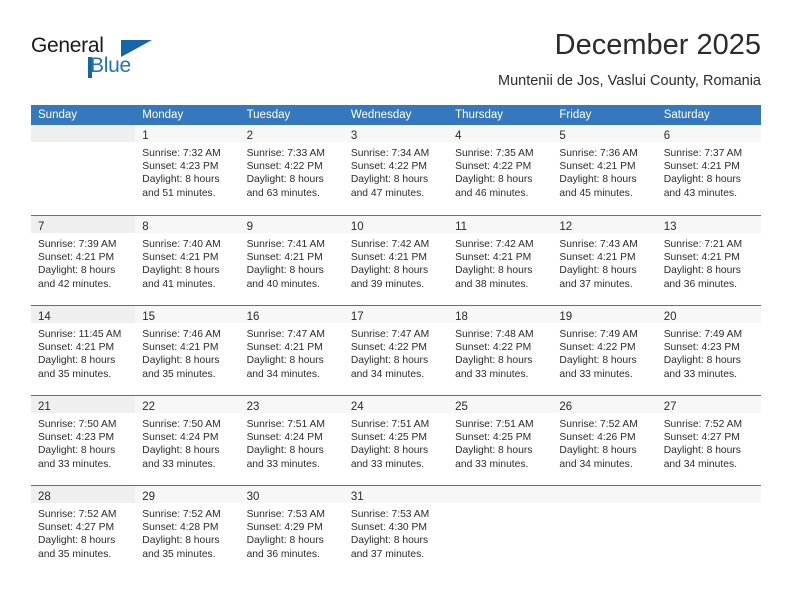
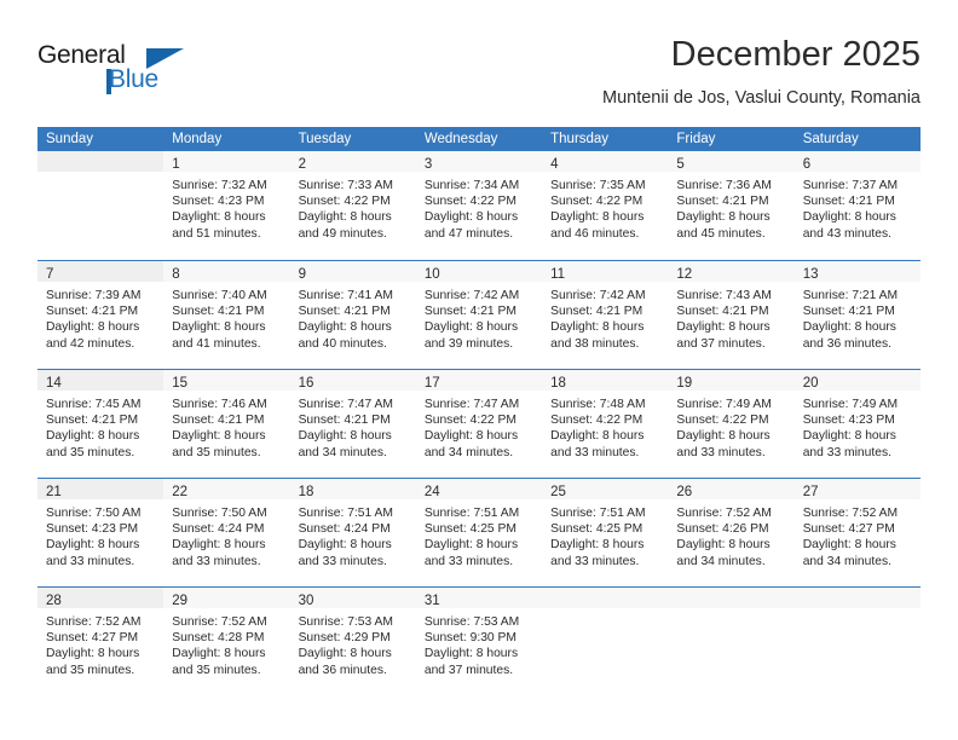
  General
  Blue
  December 2025
  Muntenii de Jos, Vaslui County, Romania
  Sunday	Monday	Tuesday	Wednesday	Thursday	Friday	Saturday
- 	1Sunrise: 7:32 AMSunset: 4:23 PMDaylight: 8 hoursand 51 minutes.	2Sunrise: 7:33 AMSunset: 4:22 PMDaylight: 8 hoursand 63 minutes.	3Sunrise: 7:34 AMSunset: 4:22 PMDaylight: 8 hoursand 47 minutes.	4Sunrise: 7:35 AMSunset: 4:22 PMDaylight: 8 hoursand 46 minutes.	5Sunrise: 7:36 AMSunset: 4:21 PMDaylight: 8 hoursand 45 minutes.	6Sunrise: 7:37 AMSunset: 4:21 PMDaylight: 8 hoursand 43 minutes.
+ 	1Sunrise: 7:32 AMSunset: 4:23 PMDaylight: 8 hoursand 51 minutes.	2Sunrise: 7:33 AMSunset: 4:22 PMDaylight: 8 hoursand 49 minutes.	3Sunrise: 7:34 AMSunset: 4:22 PMDaylight: 8 hoursand 47 minutes.	4Sunrise: 7:35 AMSunset: 4:22 PMDaylight: 8 hoursand 46 minutes.	5Sunrise: 7:36 AMSunset: 4:21 PMDaylight: 8 hoursand 45 minutes.	6Sunrise: 7:37 AMSunset: 4:21 PMDaylight: 8 hoursand 43 minutes.
  7Sunrise: 7:39 AMSunset: 4:21 PMDaylight: 8 hoursand 42 minutes.	8Sunrise: 7:40 AMSunset: 4:21 PMDaylight: 8 hoursand 41 minutes.	9Sunrise: 7:41 AMSunset: 4:21 PMDaylight: 8 hoursand 40 minutes.	10Sunrise: 7:42 AMSunset: 4:21 PMDaylight: 8 hoursand 39 minutes.	11Sunrise: 7:42 AMSunset: 4:21 PMDaylight: 8 hoursand 38 minutes.	12Sunrise: 7:43 AMSunset: 4:21 PMDaylight: 8 hoursand 37 minutes.	13Sunrise: 7:21 AMSunset: 4:21 PMDaylight: 8 hoursand 36 minutes.
- 14Sunrise: 11:45 AMSunset: 4:21 PMDaylight: 8 hoursand 35 minutes.	15Sunrise: 7:46 AMSunset: 4:21 PMDaylight: 8 hoursand 35 minutes.	16Sunrise: 7:47 AMSunset: 4:21 PMDaylight: 8 hoursand 34 minutes.	17Sunrise: 7:47 AMSunset: 4:22 PMDaylight: 8 hoursand 34 minutes.	18Sunrise: 7:48 AMSunset: 4:22 PMDaylight: 8 hoursand 33 minutes.	19Sunrise: 7:49 AMSunset: 4:22 PMDaylight: 8 hoursand 33 minutes.	20Sunrise: 7:49 AMSunset: 4:23 PMDaylight: 8 hoursand 33 minutes.
+ 14Sunrise: 7:45 AMSunset: 4:21 PMDaylight: 8 hoursand 35 minutes.	15Sunrise: 7:46 AMSunset: 4:21 PMDaylight: 8 hoursand 35 minutes.	16Sunrise: 7:47 AMSunset: 4:21 PMDaylight: 8 hoursand 34 minutes.	17Sunrise: 7:47 AMSunset: 4:22 PMDaylight: 8 hoursand 34 minutes.	18Sunrise: 7:48 AMSunset: 4:22 PMDaylight: 8 hoursand 33 minutes.	19Sunrise: 7:49 AMSunset: 4:22 PMDaylight: 8 hoursand 33 minutes.	20Sunrise: 7:49 AMSunset: 4:23 PMDaylight: 8 hoursand 33 minutes.
- 21Sunrise: 7:50 AMSunset: 4:23 PMDaylight: 8 hoursand 33 minutes.	22Sunrise: 7:50 AMSunset: 4:24 PMDaylight: 8 hoursand 33 minutes.	23Sunrise: 7:51 AMSunset: 4:24 PMDaylight: 8 hoursand 33 minutes.	24Sunrise: 7:51 AMSunset: 4:25 PMDaylight: 8 hoursand 33 minutes.	25Sunrise: 7:51 AMSunset: 4:25 PMDaylight: 8 hoursand 33 minutes.	26Sunrise: 7:52 AMSunset: 4:26 PMDaylight: 8 hoursand 34 minutes.	27Sunrise: 7:52 AMSunset: 4:27 PMDaylight: 8 hoursand 34 minutes.
+ 21Sunrise: 7:50 AMSunset: 4:23 PMDaylight: 8 hoursand 33 minutes.	22Sunrise: 7:50 AMSunset: 4:24 PMDaylight: 8 hoursand 33 minutes.	18Sunrise: 7:51 AMSunset: 4:24 PMDaylight: 8 hoursand 33 minutes.	24Sunrise: 7:51 AMSunset: 4:25 PMDaylight: 8 hoursand 33 minutes.	25Sunrise: 7:51 AMSunset: 4:25 PMDaylight: 8 hoursand 33 minutes.	26Sunrise: 7:52 AMSunset: 4:26 PMDaylight: 8 hoursand 34 minutes.	27Sunrise: 7:52 AMSunset: 4:27 PMDaylight: 8 hoursand 34 minutes.
- 28Sunrise: 7:52 AMSunset: 4:27 PMDaylight: 8 hoursand 35 minutes.	29Sunrise: 7:52 AMSunset: 4:28 PMDaylight: 8 hoursand 35 minutes.	30Sunrise: 7:53 AMSunset: 4:29 PMDaylight: 8 hoursand 36 minutes.	31Sunrise: 7:53 AMSunset: 4:30 PMDaylight: 8 hoursand 37 minutes.
+ 28Sunrise: 7:52 AMSunset: 4:27 PMDaylight: 8 hoursand 35 minutes.	29Sunrise: 7:52 AMSunset: 4:28 PMDaylight: 8 hoursand 35 minutes.	30Sunrise: 7:53 AMSunset: 4:29 PMDaylight: 8 hoursand 36 minutes.	31Sunrise: 7:53 AMSunset: 9:30 PMDaylight: 8 hoursand 37 minutes.
